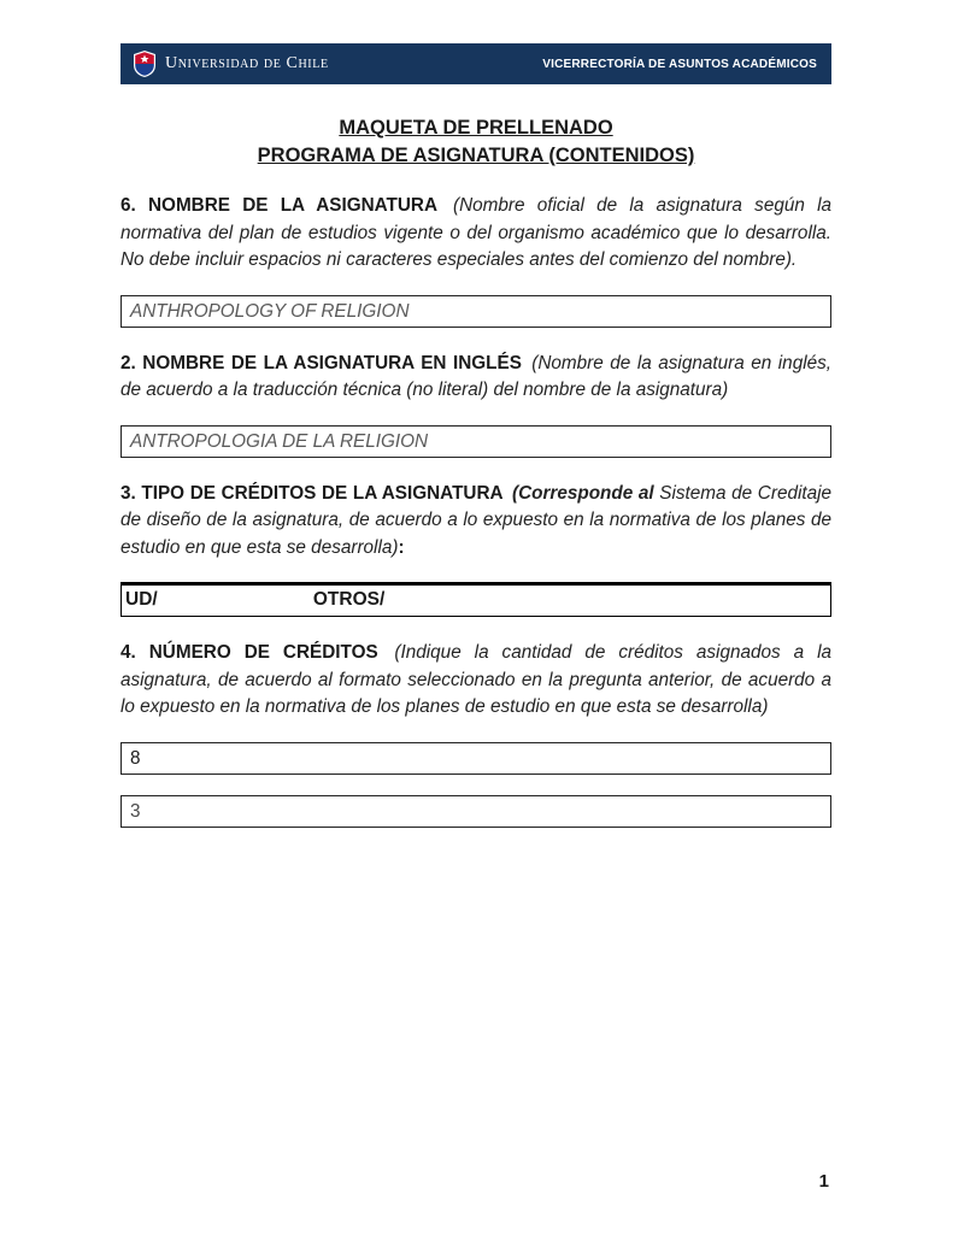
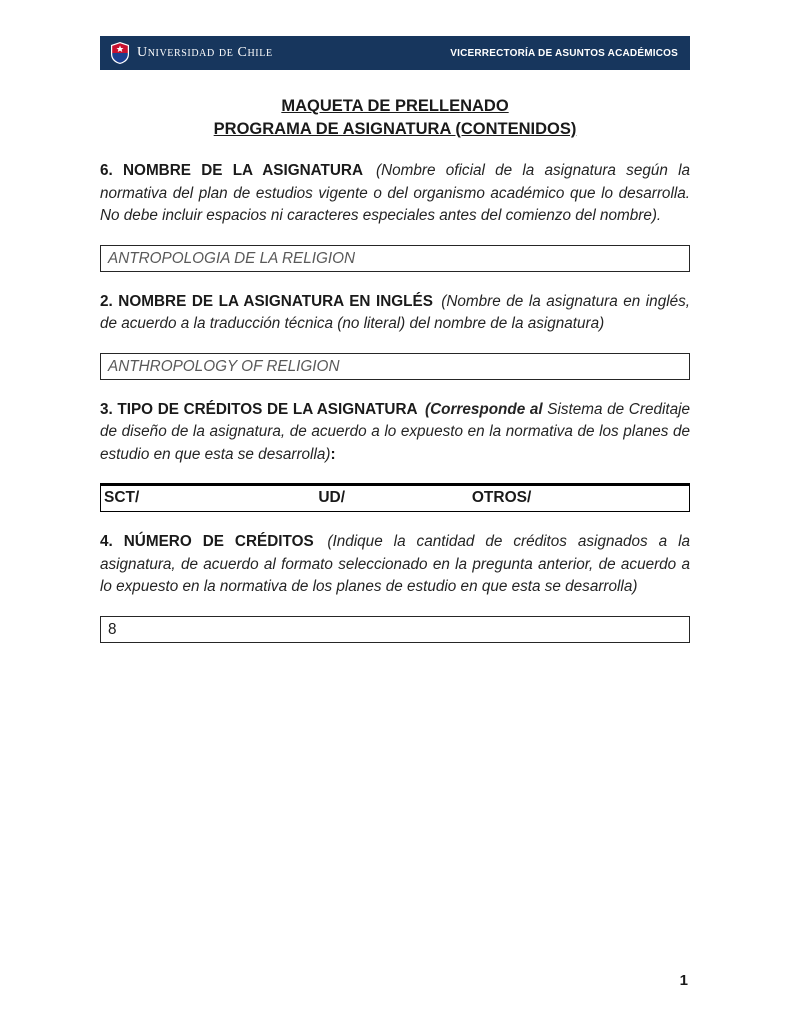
  Universidad de Chile
  VICERRECTORÍA DE ASUNTOS ACADÉMICOS
  MAQUETA DE PRELLENADO
  PROGRAMA DE ASIGNATURA (CONTENIDOS)
  6. NOMBRE DE LA ASIGNATURA (Nombre oficial de la asignatura según la normativa del plan de estudios vigente o del organismo académico que lo desarrolla. No debe incluir espacios ni caracteres especiales antes del comienzo del nombre).
- ANTHROPOLOGY OF RELIGION
+ ANTROPOLOGIA DE LA RELIGION
  2. NOMBRE DE LA ASIGNATURA EN INGLÉS (Nombre de la asignatura en inglés, de acuerdo a la traducción técnica (no literal) del nombre de la asignatura)
- ANTROPOLOGIA DE LA RELIGION
+ ANTHROPOLOGY OF RELIGION
  3. TIPO DE CRÉDITOS DE LA ASIGNATURA (Corresponde al Sistema de Creditaje de diseño de la asignatura, de acuerdo a lo expuesto en la normativa de los planes de estudio en que esta se desarrolla):
+ SCT/
  UD/
  OTROS/
  4. NÚMERO DE CRÉDITOS (Indique la cantidad de créditos asignados a la asignatura, de acuerdo al formato seleccionado en la pregunta anterior, de acuerdo a lo expuesto en la normativa de los planes de estudio en que esta se desarrolla)
  8
- 3
  1
